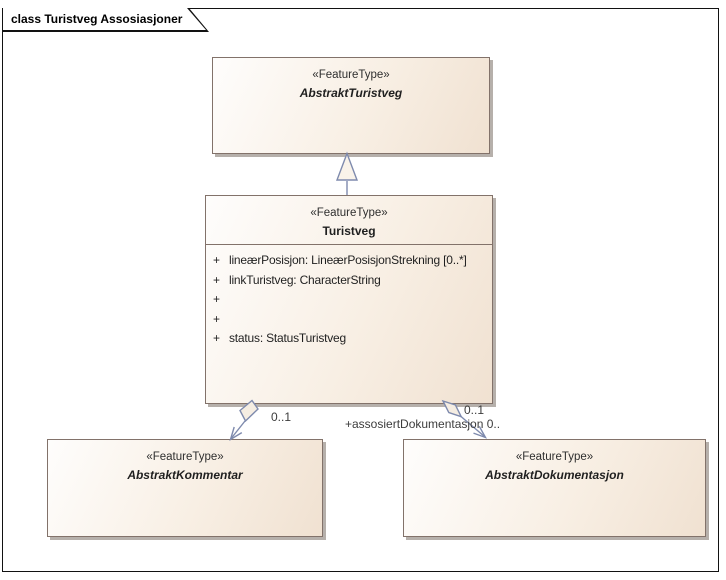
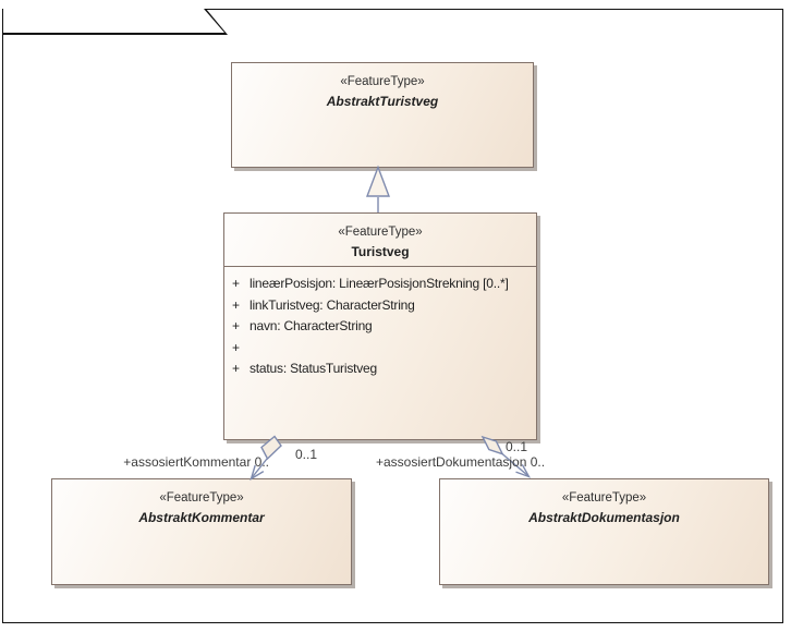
- class Turistveg Assosiasjoner
  «FeatureType»
  AbstraktTuristveg
  «FeatureType»
  Turistveg
  +
  lineærPosisjon: LineærPosisjonStrekning [0..*]
  +
  linkTuristveg: CharacterString
  +
+ navn: CharacterString
  +
  +
  status: StatusTuristveg
  «FeatureType»
  AbstraktKommentar
  «FeatureType»
  AbstraktDokumentasjon
+ +assosiertKommentar 0..
  0..1
  +assosiertDokumentasjon 0..
  0..1
